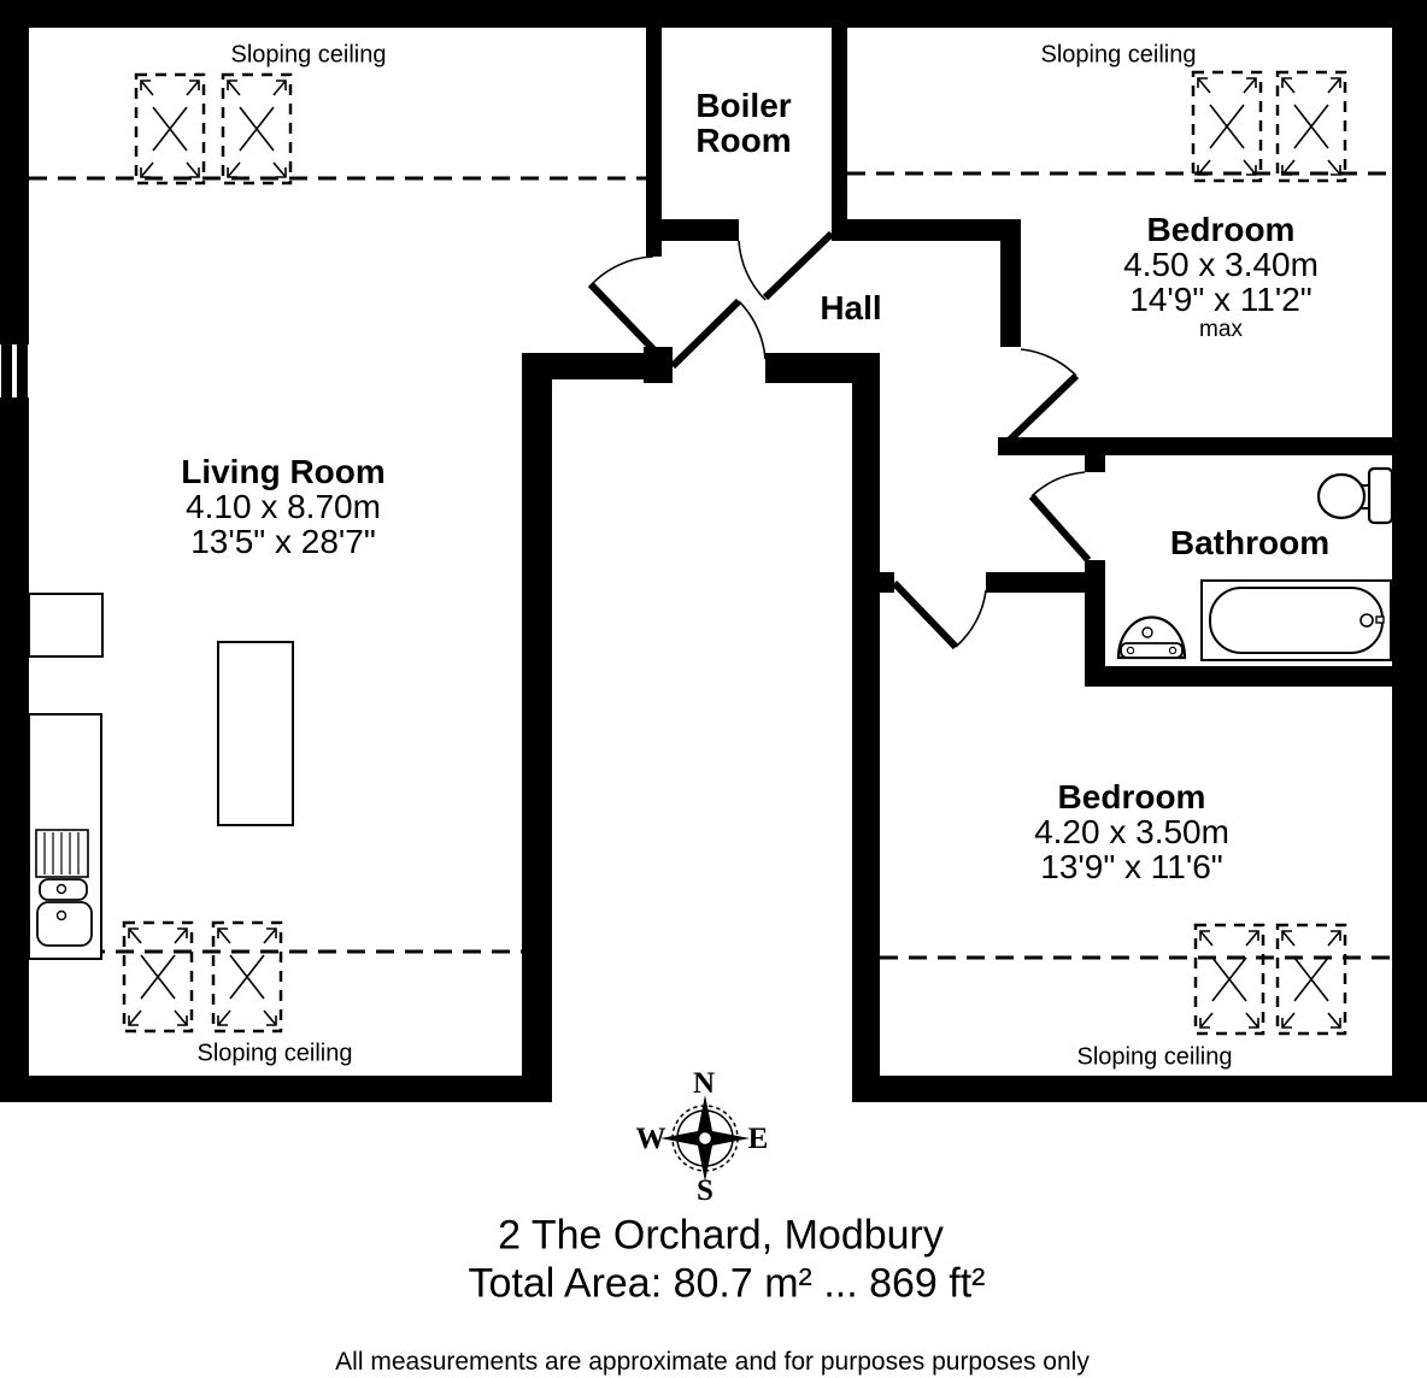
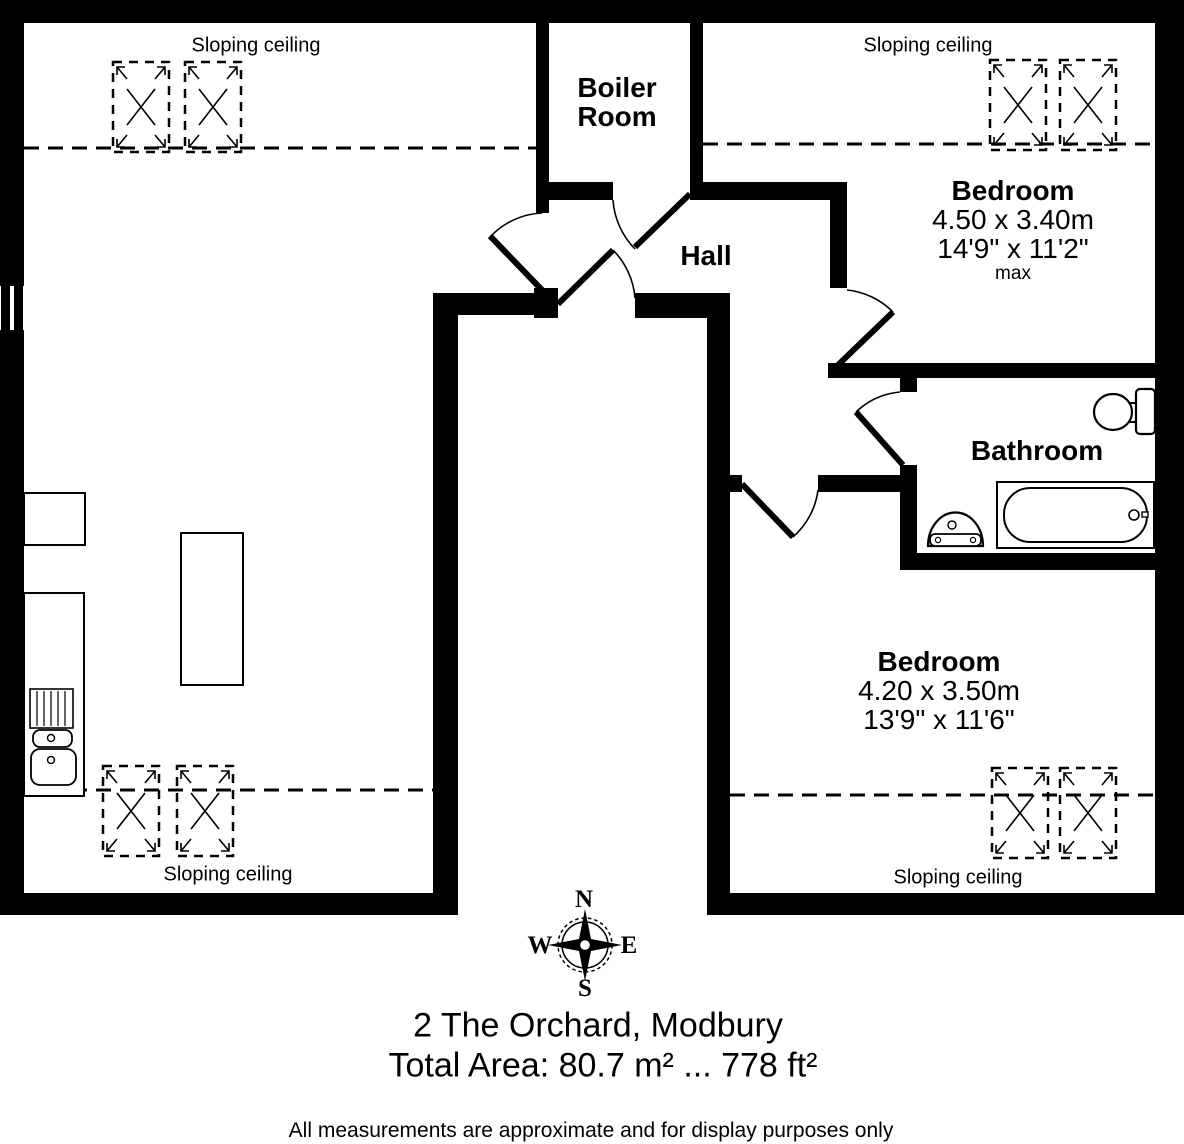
  Sloping ceiling
  Sloping ceiling
  Sloping ceiling
  Sloping ceiling
  Boiler Room
  Hall
  Bedroom
  4.50 x 3.40m
  14'9" x 11'2"
  max
- Living Room
- 4.10 x 8.70m
- 13'5" x 28'7"
  Bathroom
  Bedroom
  4.20 x 3.50m
  13'9" x 11'6"
  N
  E
  S
  W
  2 The Orchard, Modbury
- Total Area: 80.7 m² ... 869 ft²
+ Total Area: 80.7 m² ... 778 ft²
- All measurements are approximate and for purposes purposes only
+ All measurements are approximate and for display purposes only
